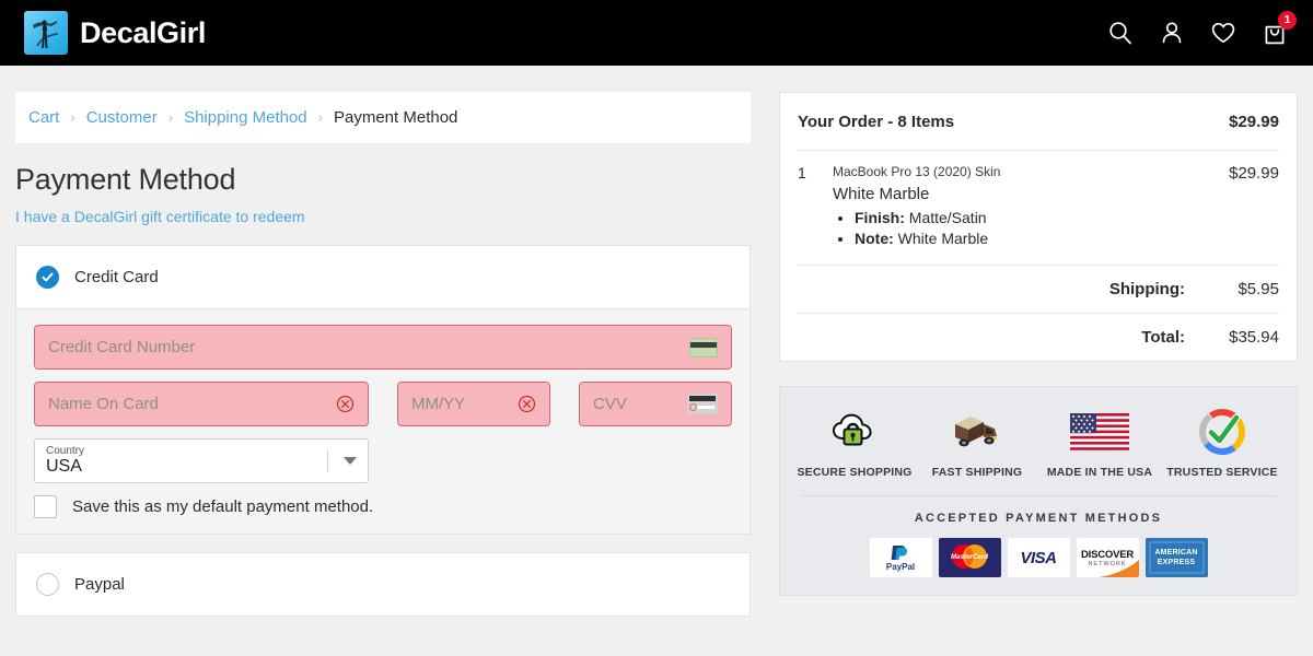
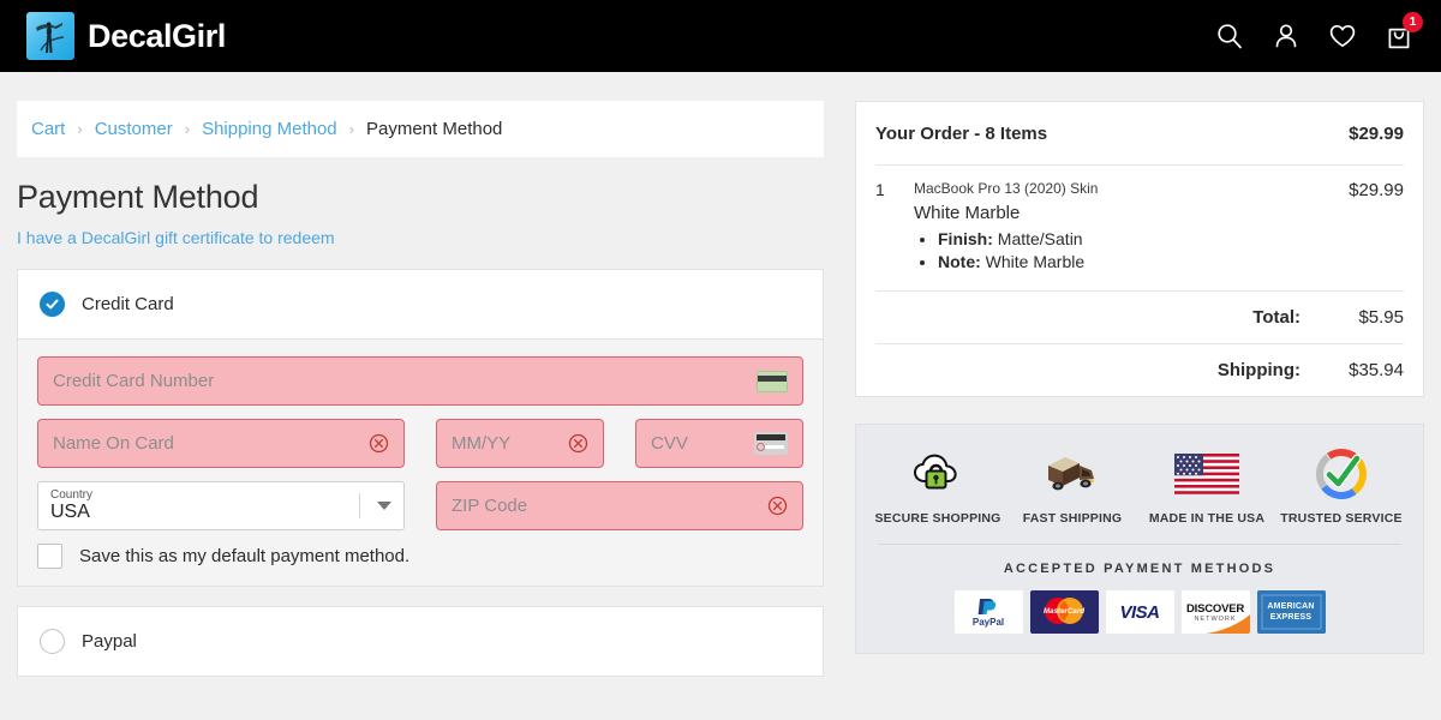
  DecalGirl
  1
  Cart
  ›
  Customer
  ›
  Shipping Method
  ›
  Payment Method
  Payment Method
  I have a DecalGirl gift certificate to redeem
  Credit Card
  Credit Card Number
  Name On Card
  MM/YY
  CVV
  Country
  USA
+ ZIP Code
  Save this as my default payment method.
  Paypal
  Your Order - 8 Items
  $29.99
  1
  MacBook Pro 13 (2020) Skin
  White Marble
  Finish: Matte/Satin
  Note: White Marble
  $29.99
- Shipping:
+ Total:
  $5.95
- Total:
+ Shipping:
  $35.94
  SECURE SHOPPING
  FAST SHIPPING
  MADE IN THE USA
  TRUSTED SERVICE
  ACCEPTED PAYMENT METHODS
  PayPal
  VISA
  DISCOVER
